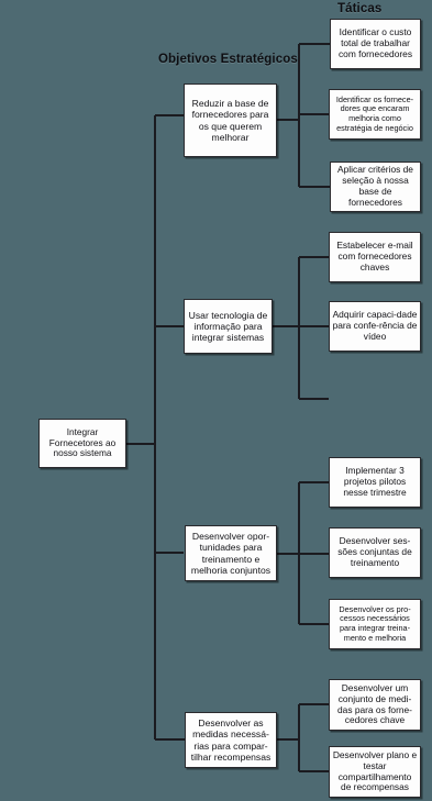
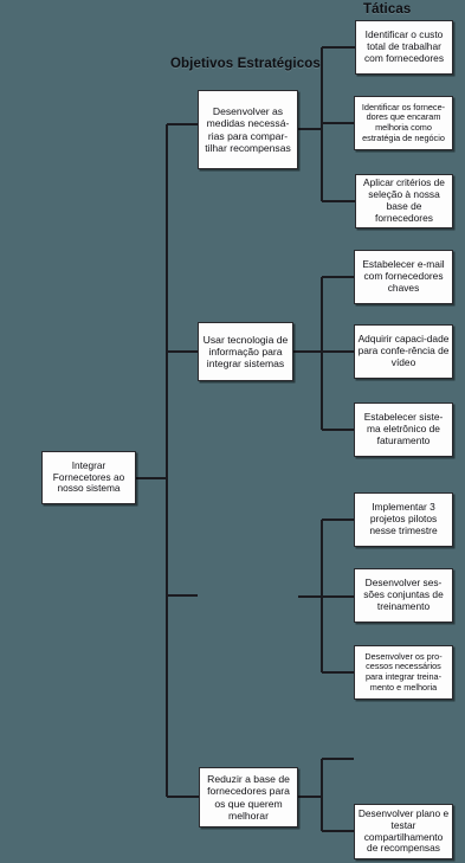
  Objetivos Estratégicos
  Táticas
  Integrar Fornecetores ao nosso sistema
- Reduzir a base de fornecedores para os que querem melhorar
+ Desenvolver as medidas necessá-rias para compar-tilhar recompensas
  Usar tecnologia de informação para integrar sistemas
- Desenvolver opor-tunidades para treinamento e melhoria conjuntos
- Desenvolver as medidas necessá-rias para compar-tilhar recompensas
+ Reduzir a base de fornecedores para os que querem melhorar
  Identificar o custo total de trabalhar com fornecedores
  Identificar os fornece-dores que encaram melhoria como estratégia de negócio
  Aplicar critérios de seleção à nossa base de fornecedores
  Estabelecer e-mail com fornecedores chaves
  Adquirir capaci-dade para confe-rência de vídeo
+ Estabelecer siste-ma eletrônico de faturamento
  Implementar 3 projetos pilotos nesse trimestre
  Desenvolver ses-sões conjuntas de treinamento
  Desenvolver os pro-cessos necessários para integrar treina-mento e melhoria
- Desenvolver um conjunto de medi-das para os forne-cedores chave
  Desenvolver plano e testar compartilhamento de recompensas
